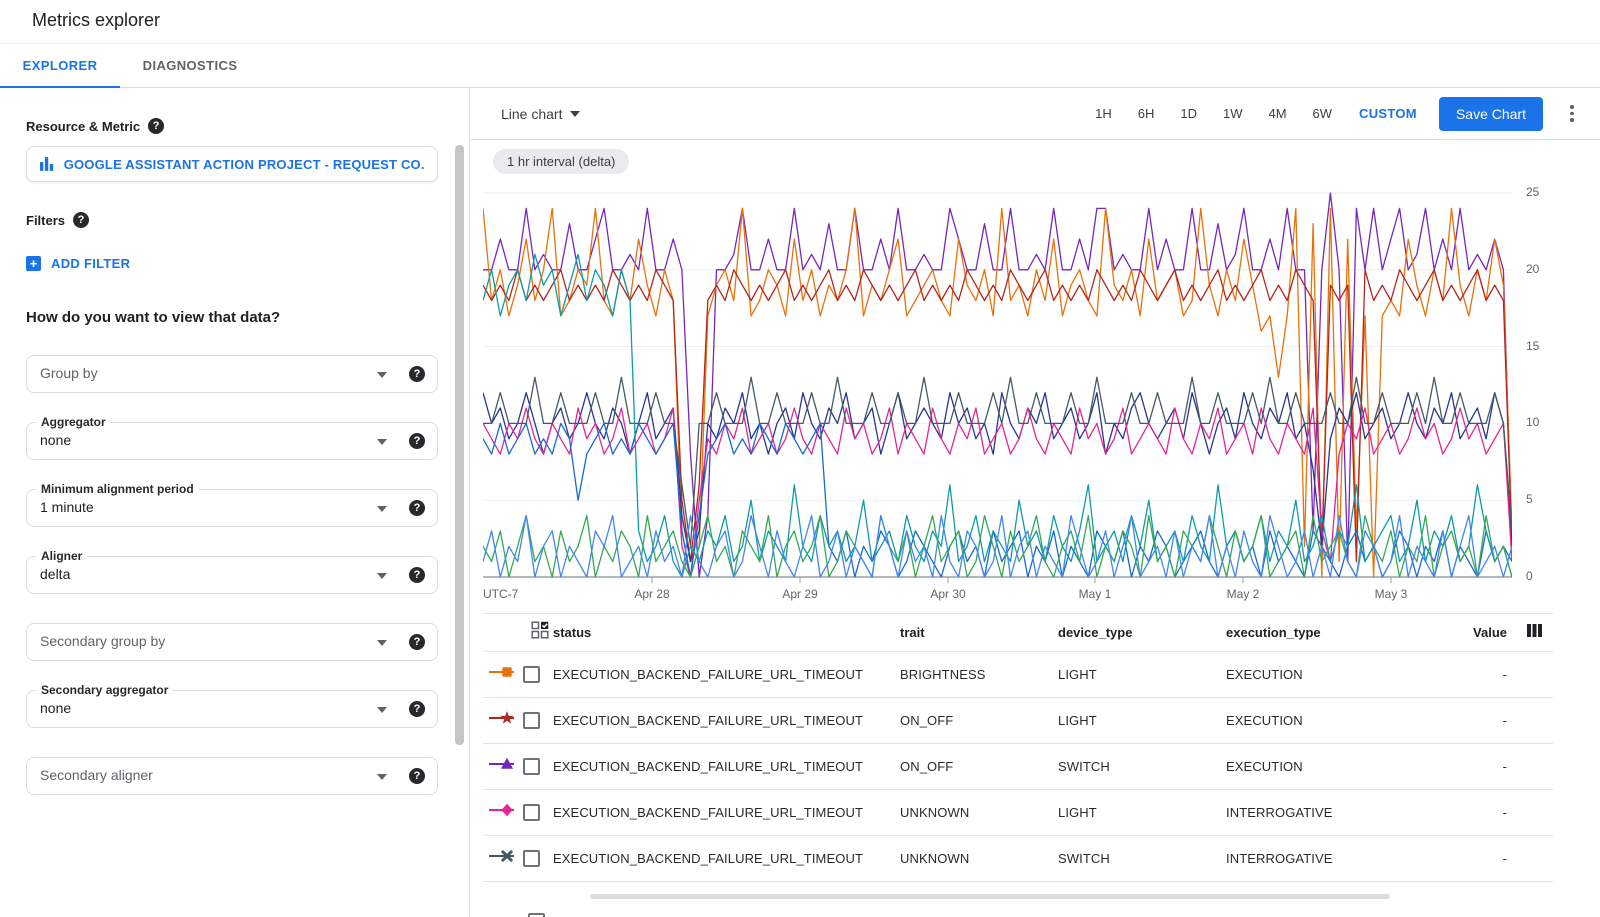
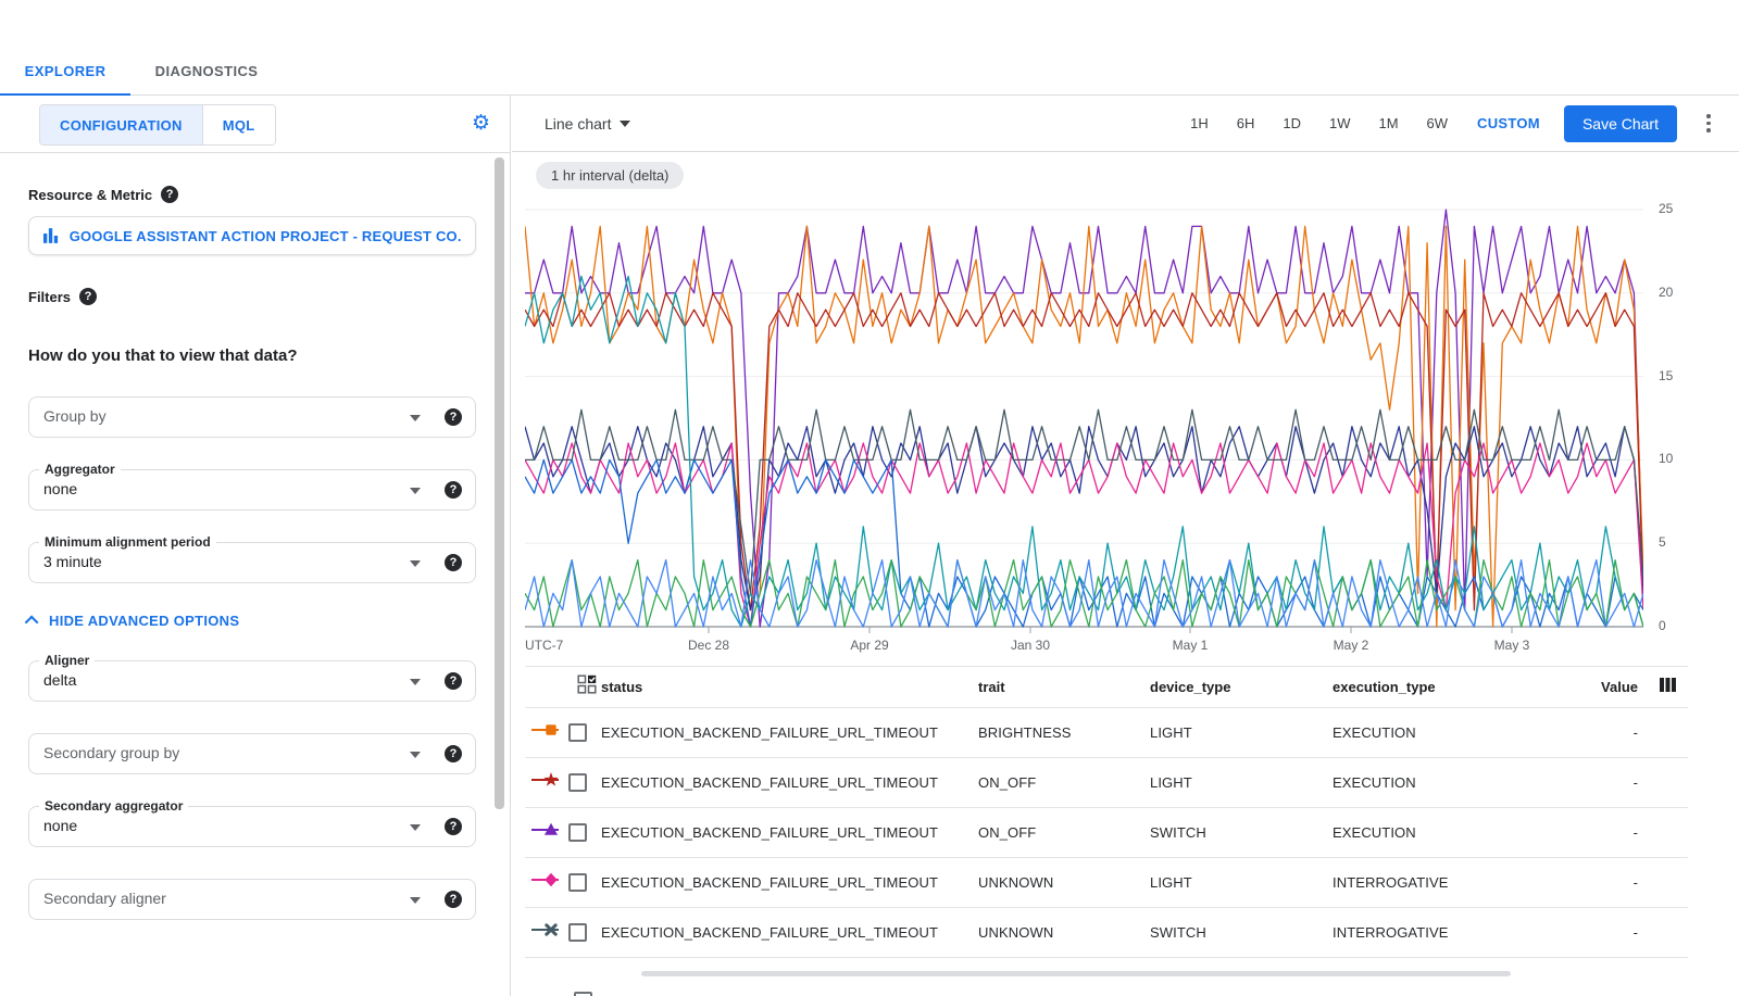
- Metrics explorer
  EXPLORER
  DIAGNOSTICS
+ CONFIGURATION
+ MQL
+ ⚙
  Resource & Metric
  ?
  GOOGLE ASSISTANT ACTION PROJECT - REQUEST CO.
  Filters
  ?
- +
- ADD FILTER
- How do you want to view that data?
+ How do you that to view that data?
  Group by
  ?
  Aggregator
  none
  ?
  Minimum alignment period
- 1 minute
+ 3 minute
  ?
+ HIDE ADVANCED OPTIONS
  Aligner
  delta
  ?
  Secondary group by
  ?
  Secondary aggregator
  none
  ?
  Secondary aligner
  ?
  Line chart
- 1H 6H 1D 1W 4M 6W
+ 1H 6H 1D 1W 1M 6W
  CUSTOM
  Save Chart
  1 hr interval (delta)
  0
  5
  10
  15
  20
  25
- Apr 28
+ Dec 28
  Apr 29
- Apr 30
+ Jan 30
  May 1
  May 2
  May 3
  UTC-7
  status
  trait
  device_type
  execution_type
  Value
  EXECUTION_BACKEND_FAILURE_URL_TIMEOUT
  BRIGHTNESS
  LIGHT
  EXECUTION
  -
  EXECUTION_BACKEND_FAILURE_URL_TIMEOUT
  ON_OFF
  LIGHT
  EXECUTION
  -
  EXECUTION_BACKEND_FAILURE_URL_TIMEOUT
  ON_OFF
  SWITCH
  EXECUTION
  -
  EXECUTION_BACKEND_FAILURE_URL_TIMEOUT
  UNKNOWN
  LIGHT
  INTERROGATIVE
  -
  EXECUTION_BACKEND_FAILURE_URL_TIMEOUT
  UNKNOWN
  SWITCH
  INTERROGATIVE
  -
